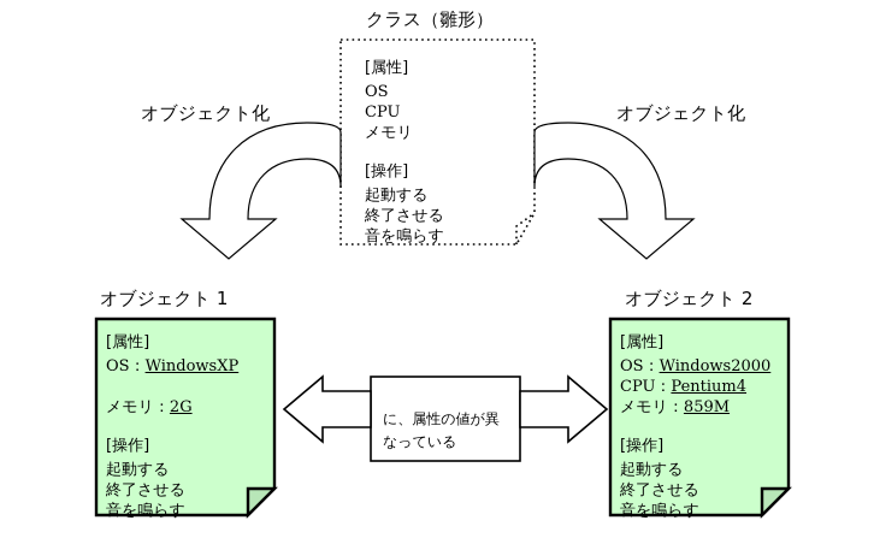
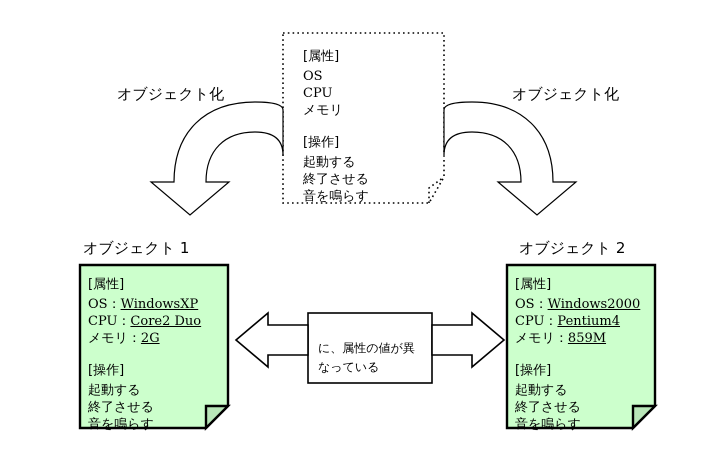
- クラス（雛形）
  [属性]
  OS
  CPU
  メモリ
  [操作]
  起動する
  終了させる
  音を鳴らす
  オブジェクト化
  オブジェクト化
  オブジェクト 1
  [属性]
  OS：WindowsXP
+ CPU：Core2 Duo
  メモリ：2G
  [操作]
  起動する
  終了させる
  音を鳴らす
  オブジェクト 2
  [属性]
  OS：Windows2000
  CPU：Pentium4
  メモリ：859M
  [操作]
  起動する
  終了させる
  音を鳴らす
  に、属性の値が異
  なっている
